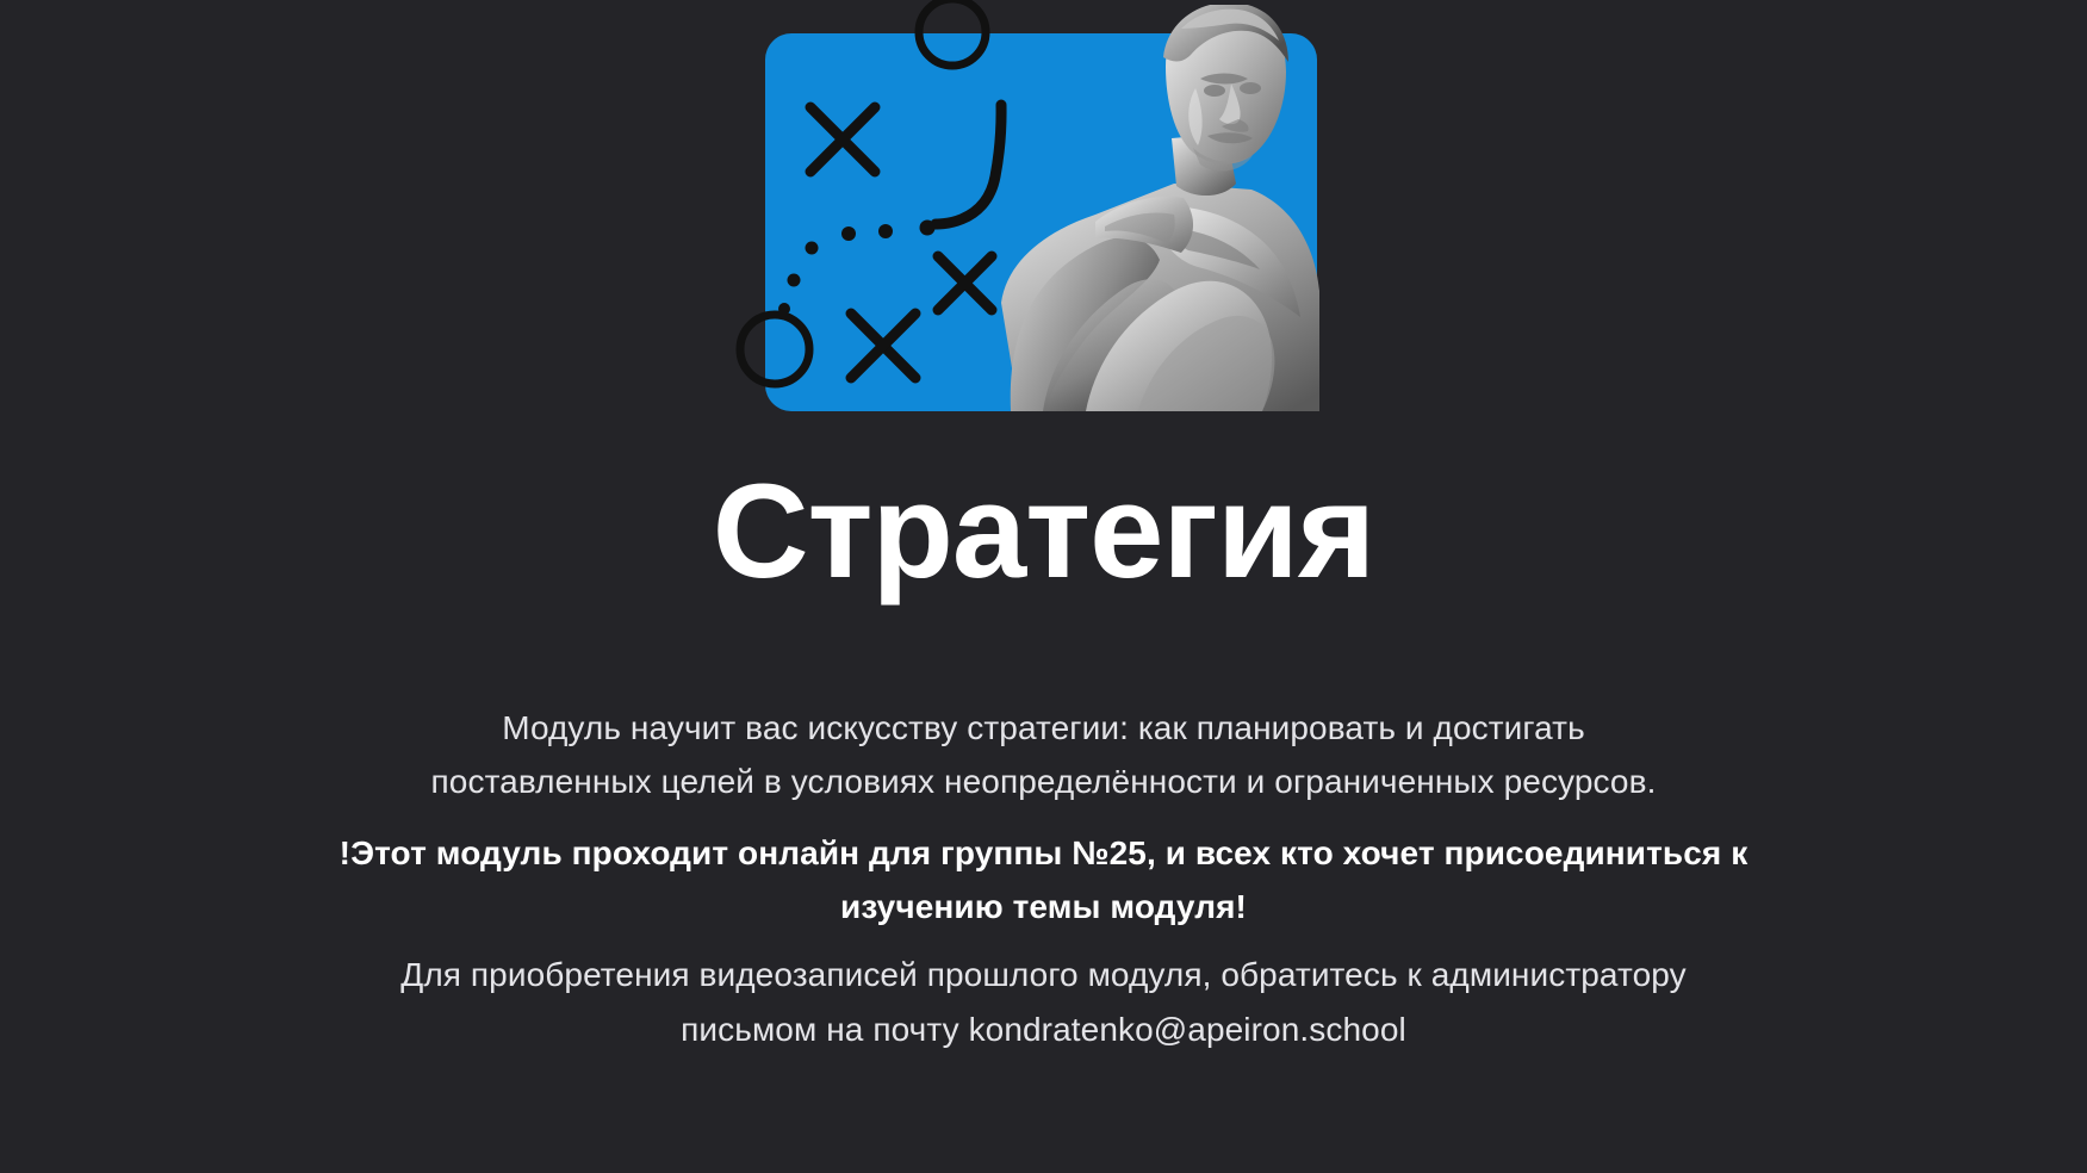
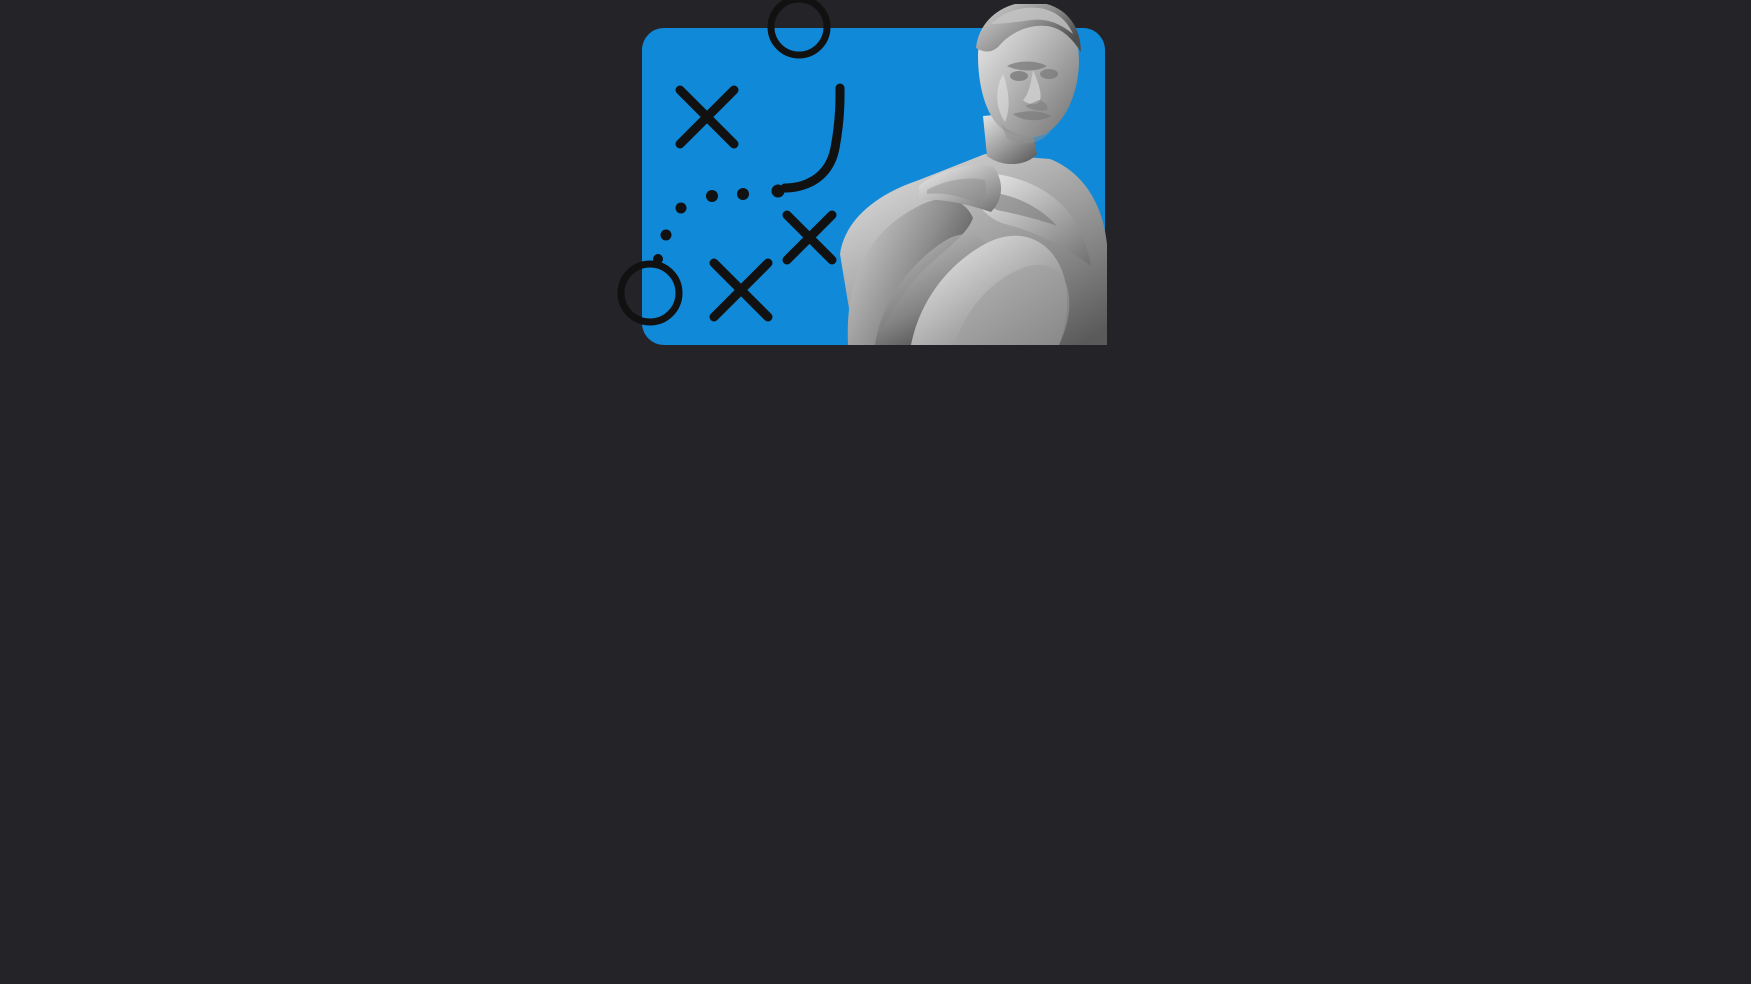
- Стратегия
- Модуль научит вас искусству стратегии: как планировать и достигать
- поставленных целей в условиях неопределённости и ограниченных ресурсов.
- !Этот модуль проходит онлайн для группы №25, и всех кто хочет присоединиться к
- изучению темы модуля!
- Для приобретения видеозаписей прошлого модуля, обратитесь к администратору
- письмом на почту kondratenko@apeiron.school
